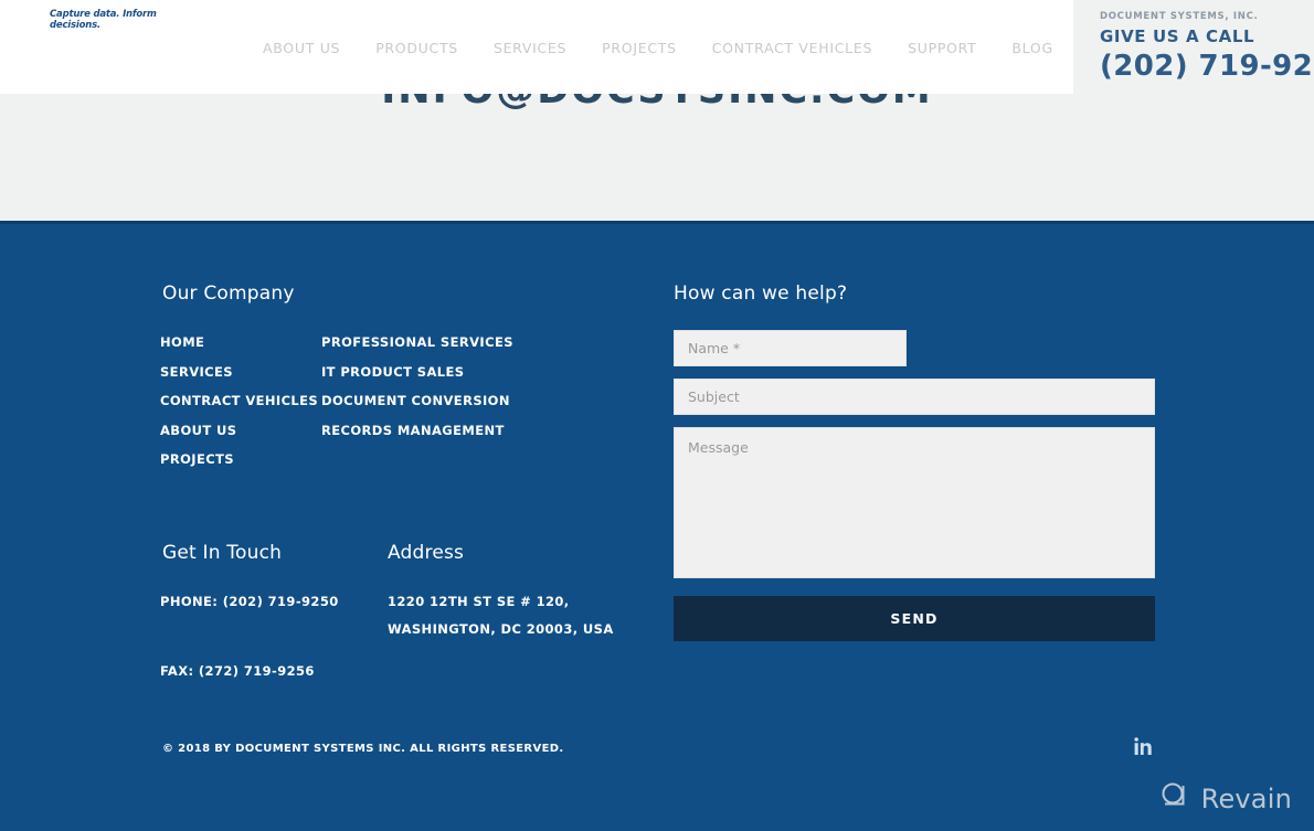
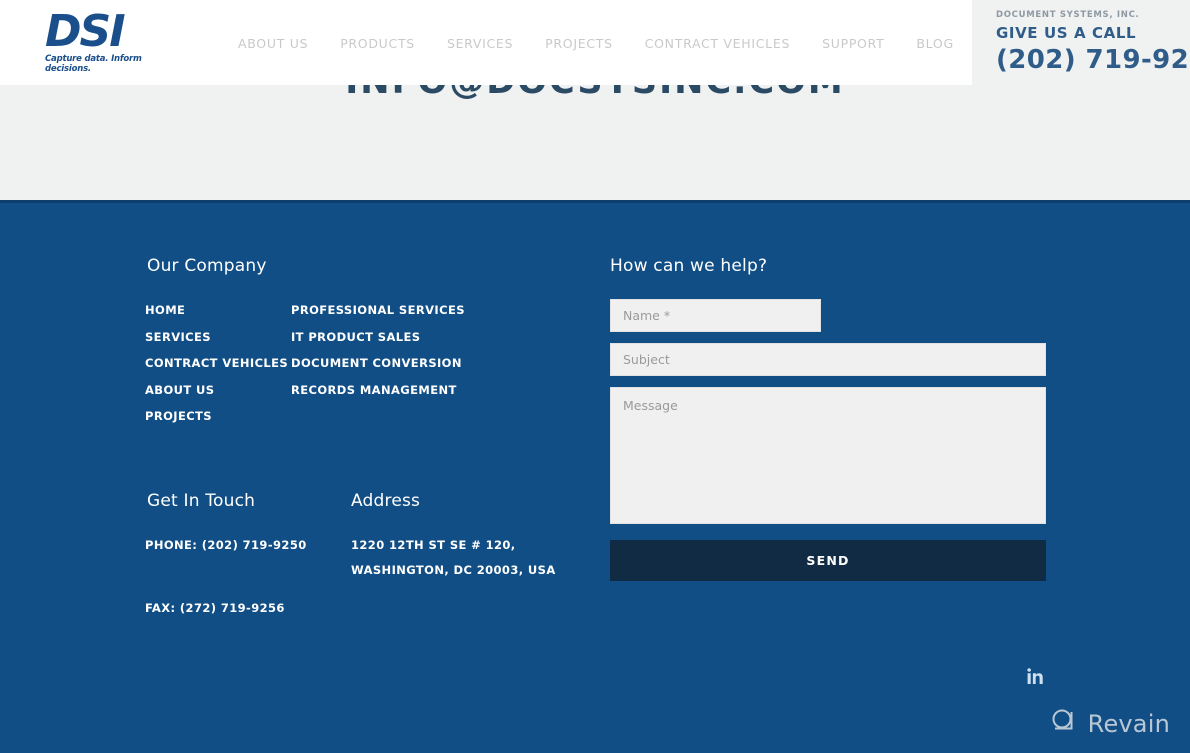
+ DSI
  Capture data. Inform decisions.
  ABOUT US
  PRODUCTS
  SERVICES
  PROJECTS
  CONTRACT VEHICLES
  SUPPORT
  BLOG
  DOCUMENT SYSTEMS, INC.
  GIVE US A CALL
  (202) 719-92
  Our Company
  HOME
  SERVICES
  CONTRACT VEHICLES
  ABOUT US
  PROJECTS
  PROFESSIONAL SERVICES
  IT PRODUCT SALES
  DOCUMENT CONVERSION
  RECORDS MANAGEMENT
  Get In Touch
  Address
  PHONE: (202) 719-9250
  FAX: (272) 719-9256
  1220 12TH ST SE # 120,
  WASHINGTON, DC 20003, USA
- © 2018 BY DOCUMENT SYSTEMS INC. ALL RIGHTS RESERVED.
  How can we help?
  Name *
  Subject Message SEND
  Revain
